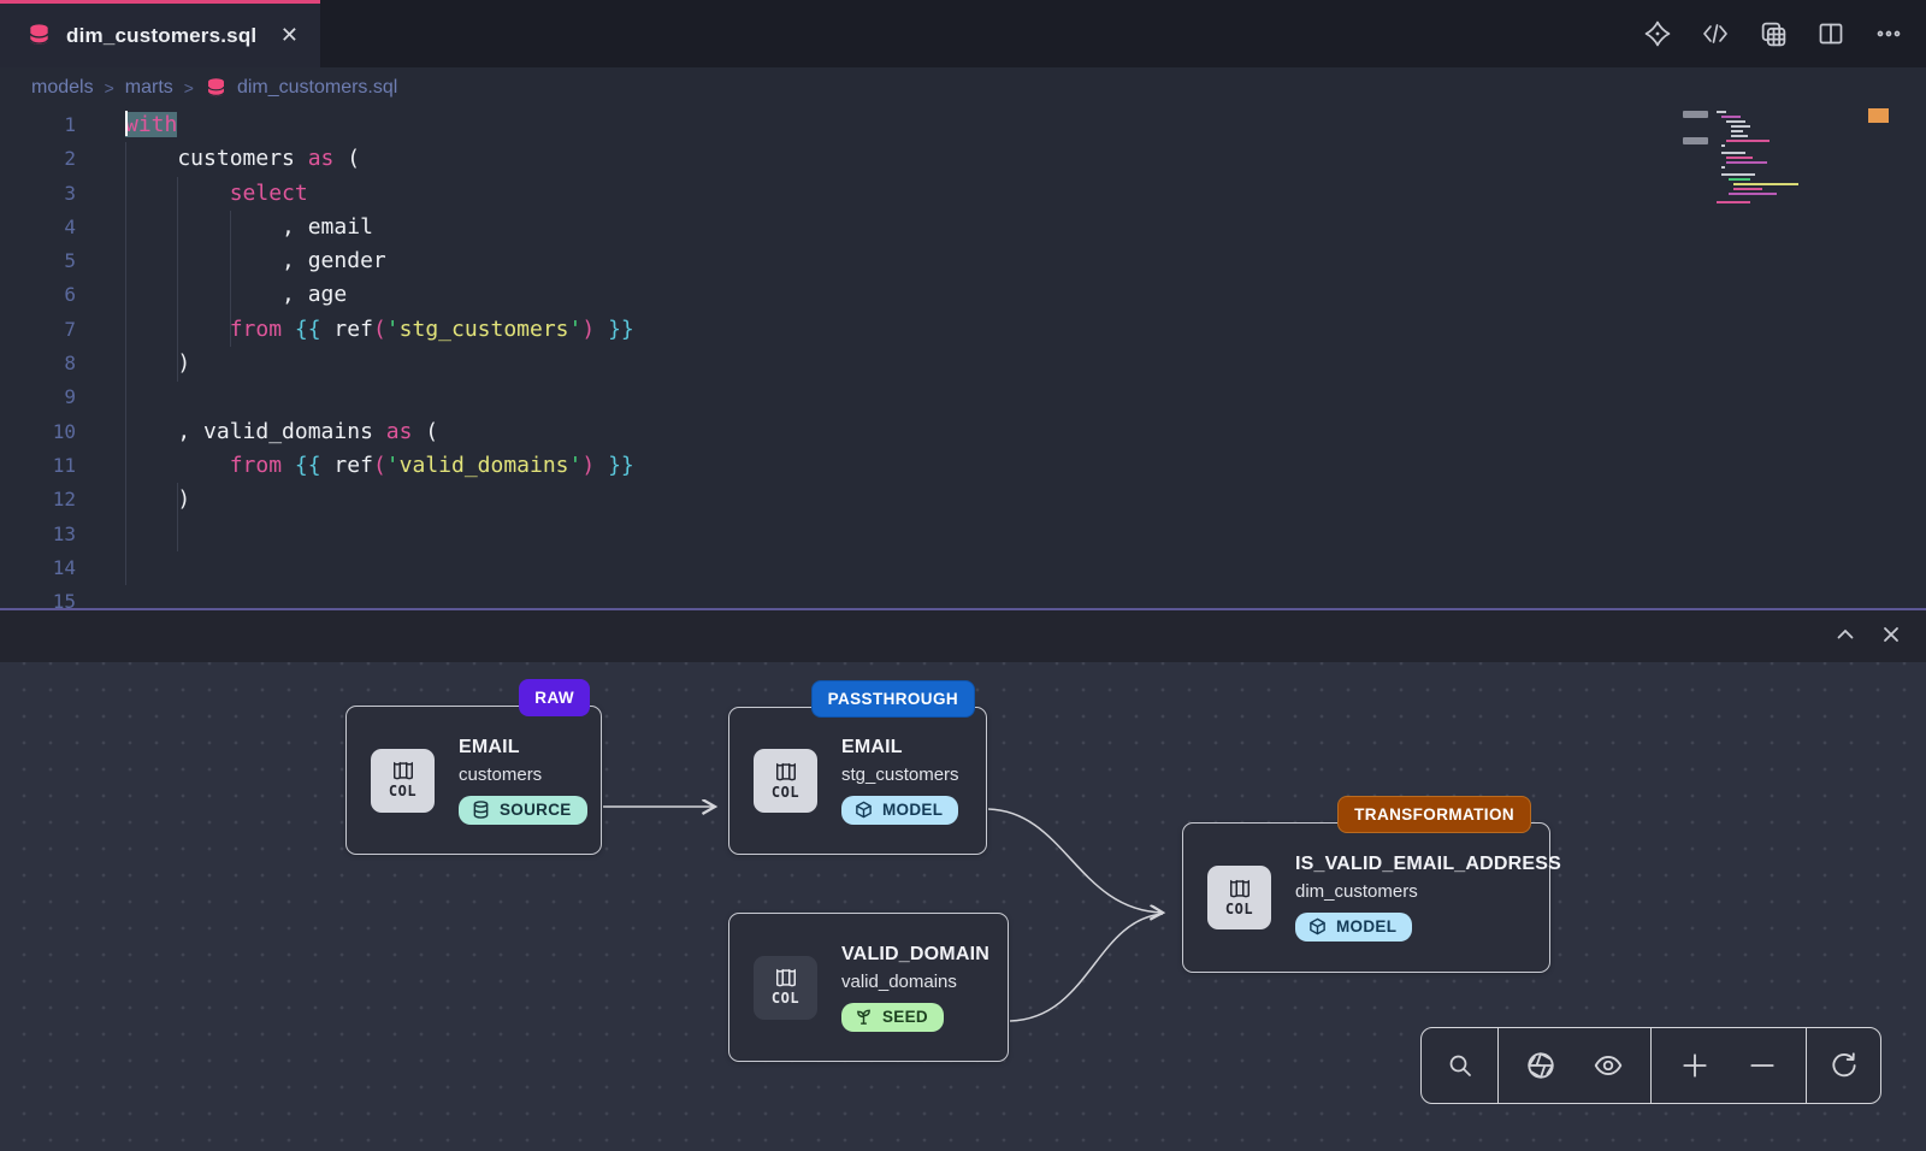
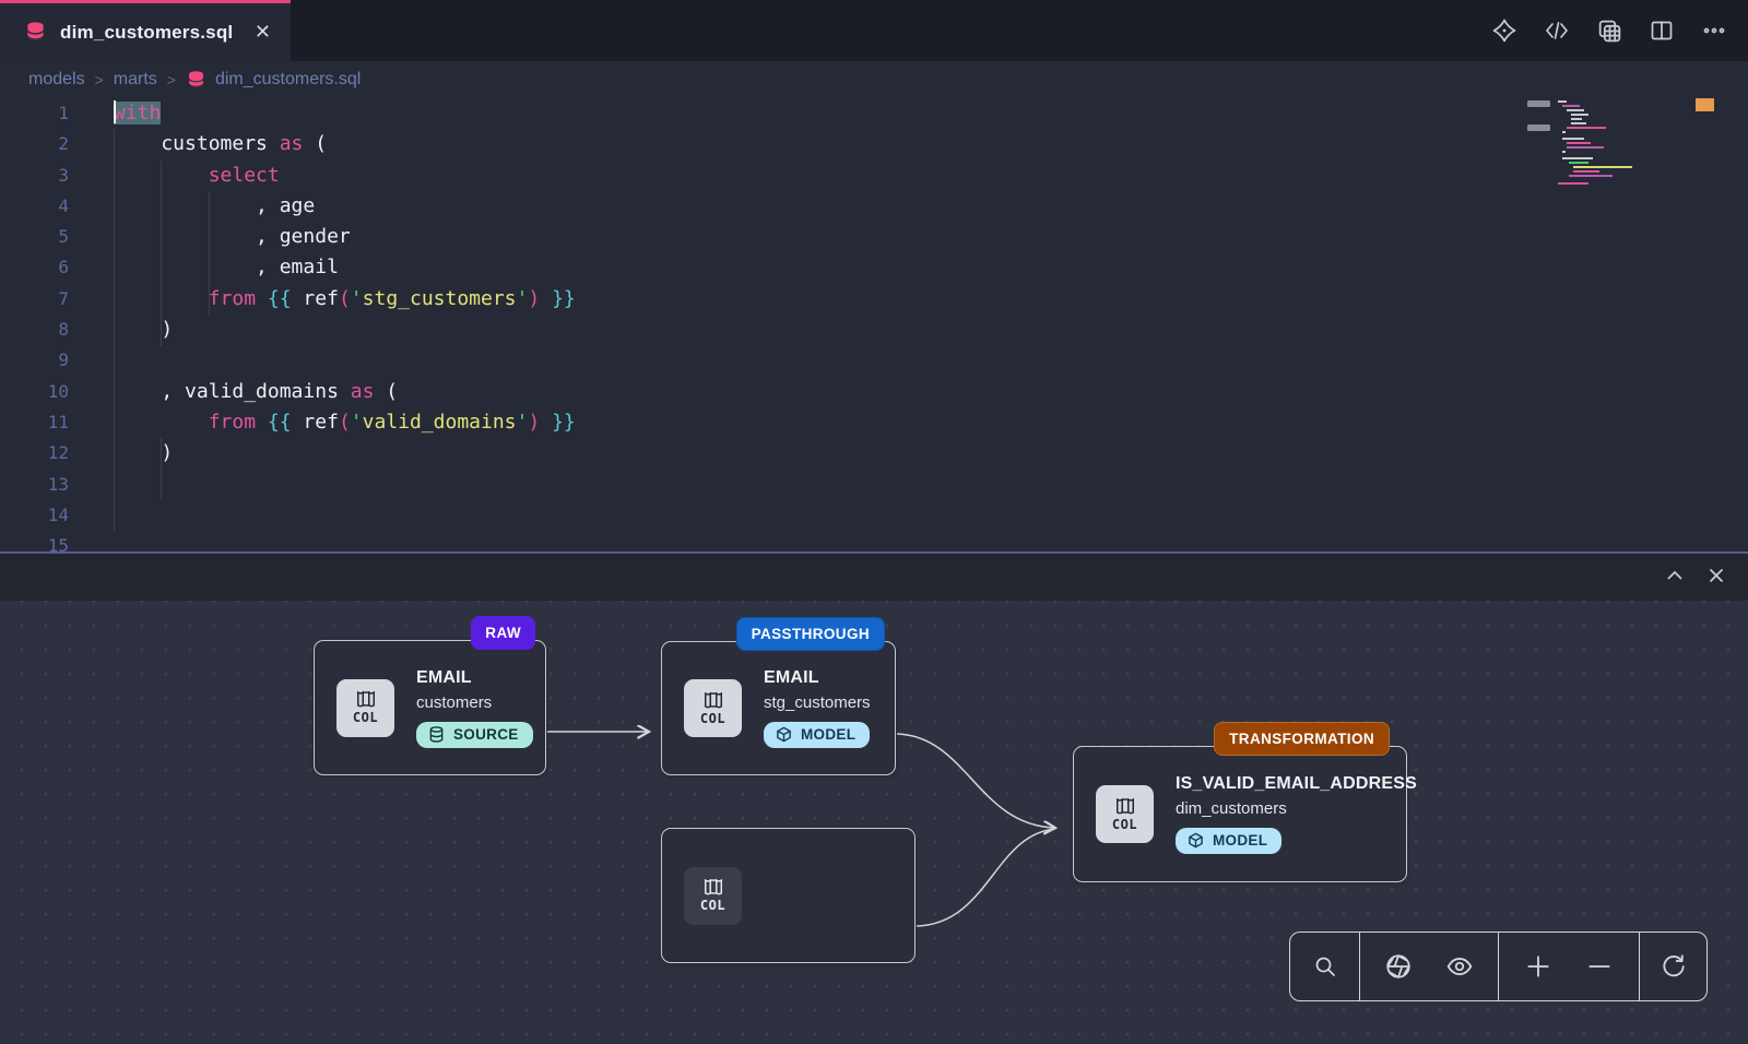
  dim_customers.sql
  ✕
  models
  >
  marts
  >
  dim_customers.sql
  1
  2
  3
  4
  5
  6
  7
  8
  9
  10
  11
  12
  13
  14
  15
  with
  customers as (
  select
- , email
+ , age
  , gender
- , age
+ , email
  from {{ ref('stg_customers') }}
  )
  , valid_domains as (
  from {{ ref('valid_domains') }}
  )
  RAW
  COL
  EMAIL
  customers
  SOURCE
  PASSTHROUGH
  COL
  EMAIL
  stg_customers
  MODEL
  COL
- VALID_DOMAIN
- valid_domains
- SEED
  TRANSFORMATION
  COL
  IS_VALID_EMAIL_ADDRESS
  dim_customers
  MODEL
